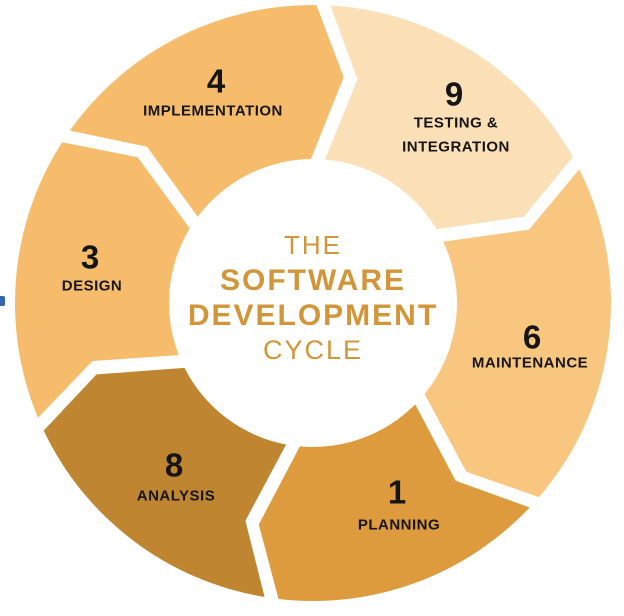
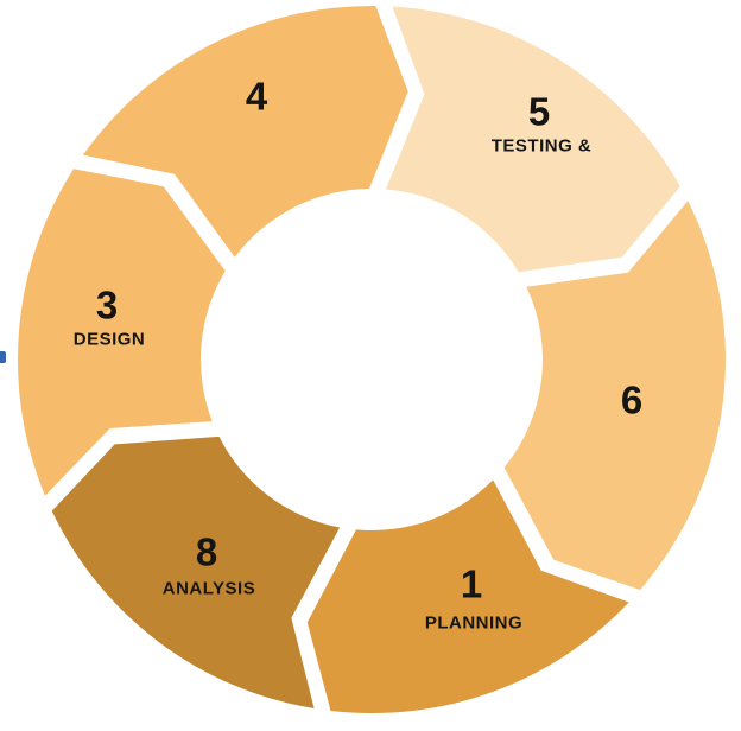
  1
  PLANNING
  8
  ANALYSIS
  3
  DESIGN
  4
- IMPLEMENTATION
- 9
+ 5
  TESTING &
- INTEGRATION
  6
- MAINTENANCE
- THE
- SOFTWARE
- DEVELOPMENT
- CYCLE
